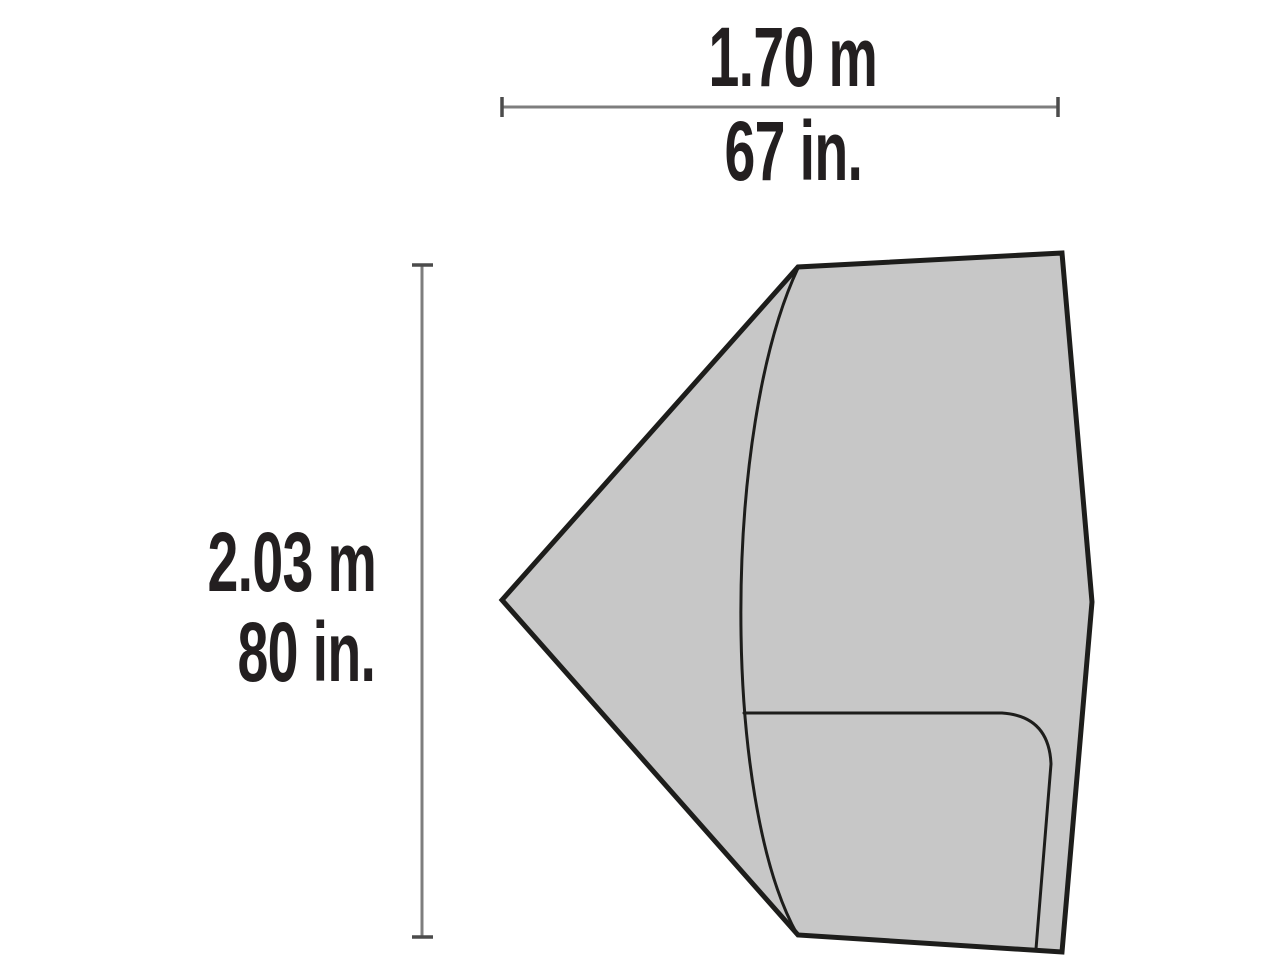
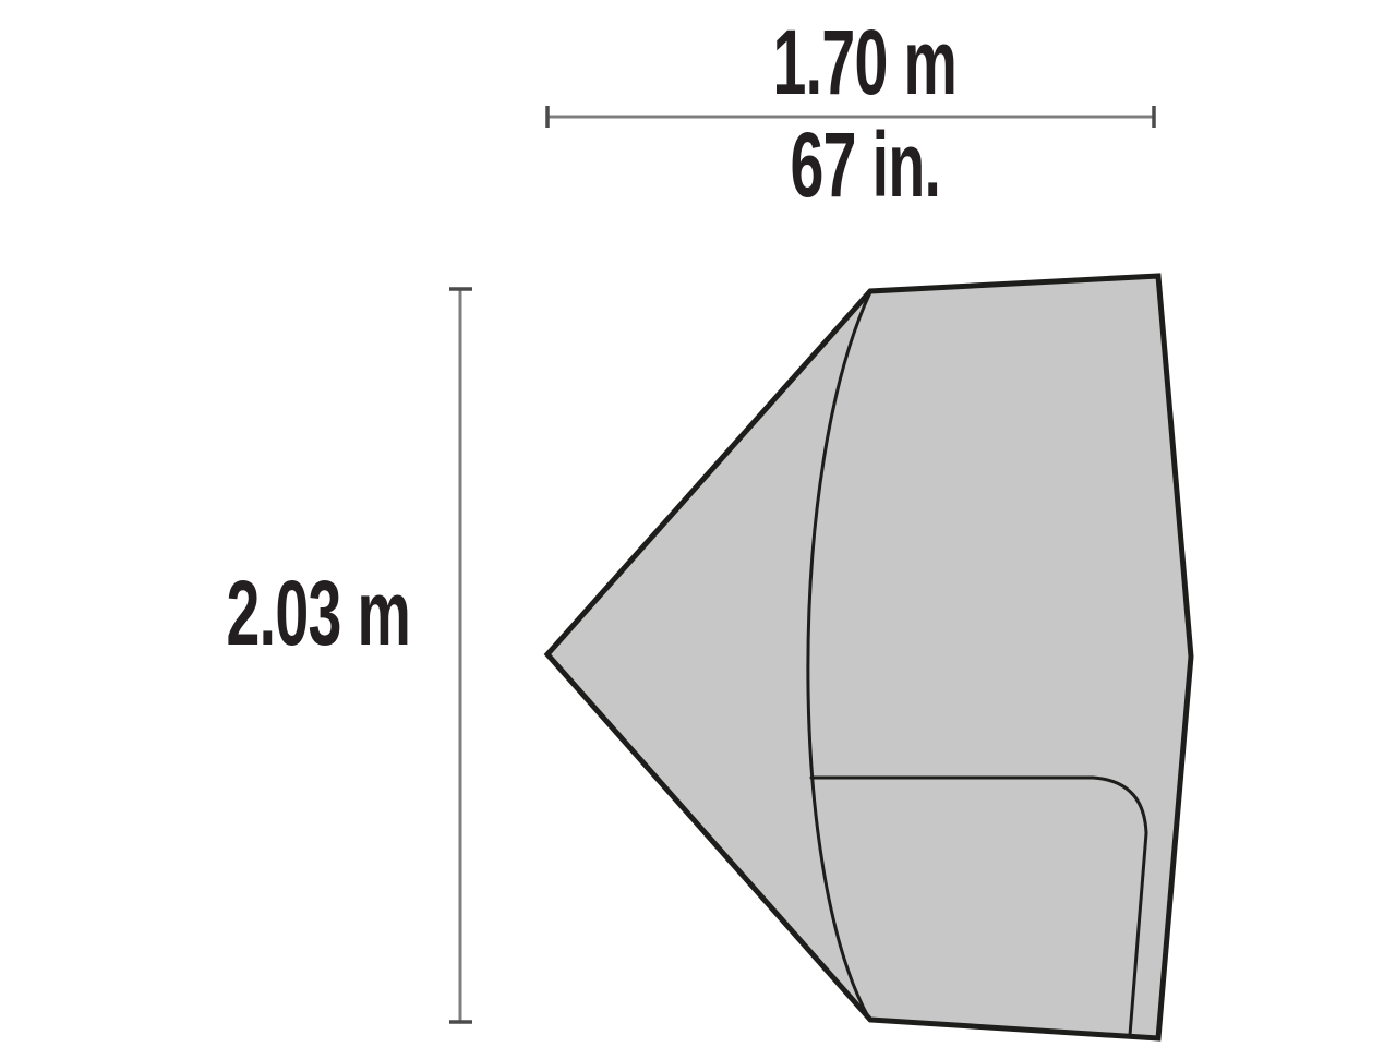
  1.70 m
  67 in.
  2.03 m
- 80 in.
